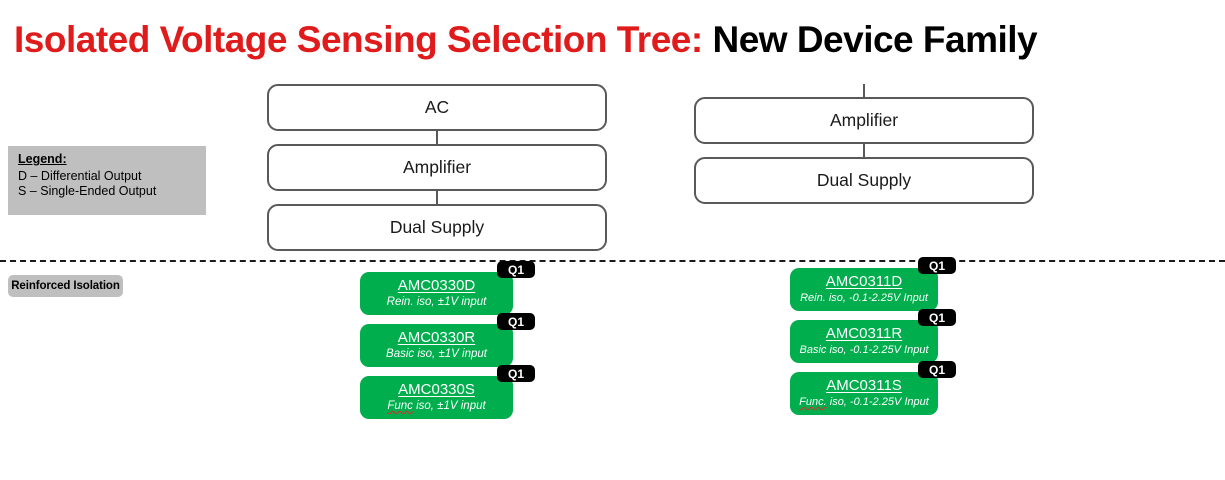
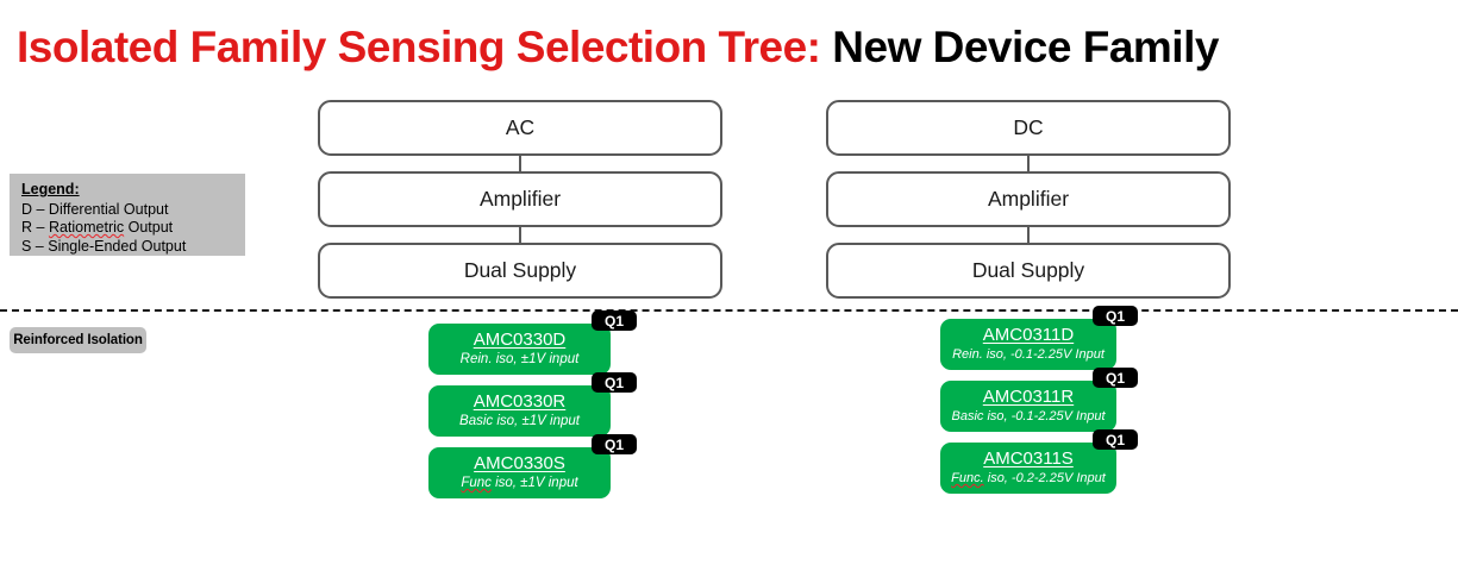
- Isolated Voltage Sensing Selection Tree: New Device Family
+ Isolated Family Sensing Selection Tree: New Device Family
  Legend:
  D – Differential Output
+ R – Ratiometric Output
  S – Single-Ended Output
  AC
  Amplifier
  Dual Supply
+ DC
  Amplifier
  Dual Supply
  Reinforced Isolation
  Q1
  AMC0330D
  Rein. iso, ±1V input
  Q1
  AMC0330R
  Basic iso, ±1V input
  Q1
  AMC0330S
  Func iso, ±1V input
  Q1
  AMC0311D
  Rein. iso, -0.1-2.25V Input
  Q1
  AMC0311R
  Basic iso, -0.1-2.25V Input
  Q1
  AMC0311S
- Func. iso, -0.1-2.25V Input
+ Func. iso, -0.2-2.25V Input
